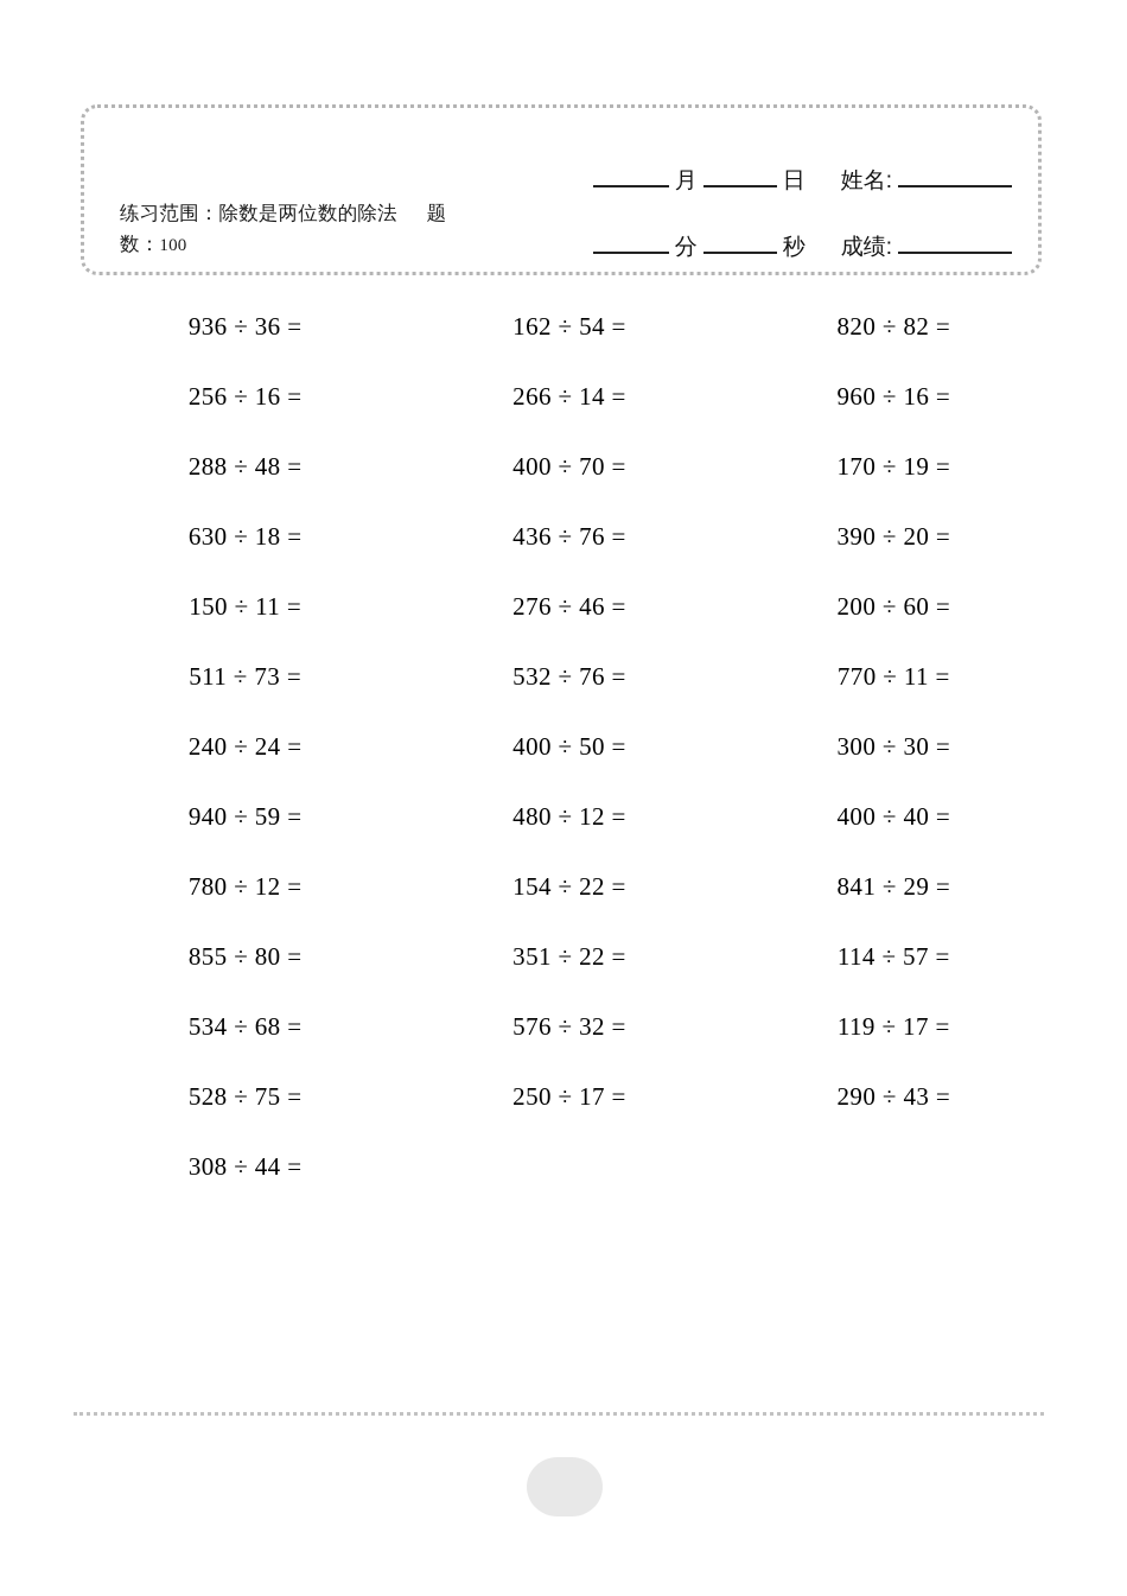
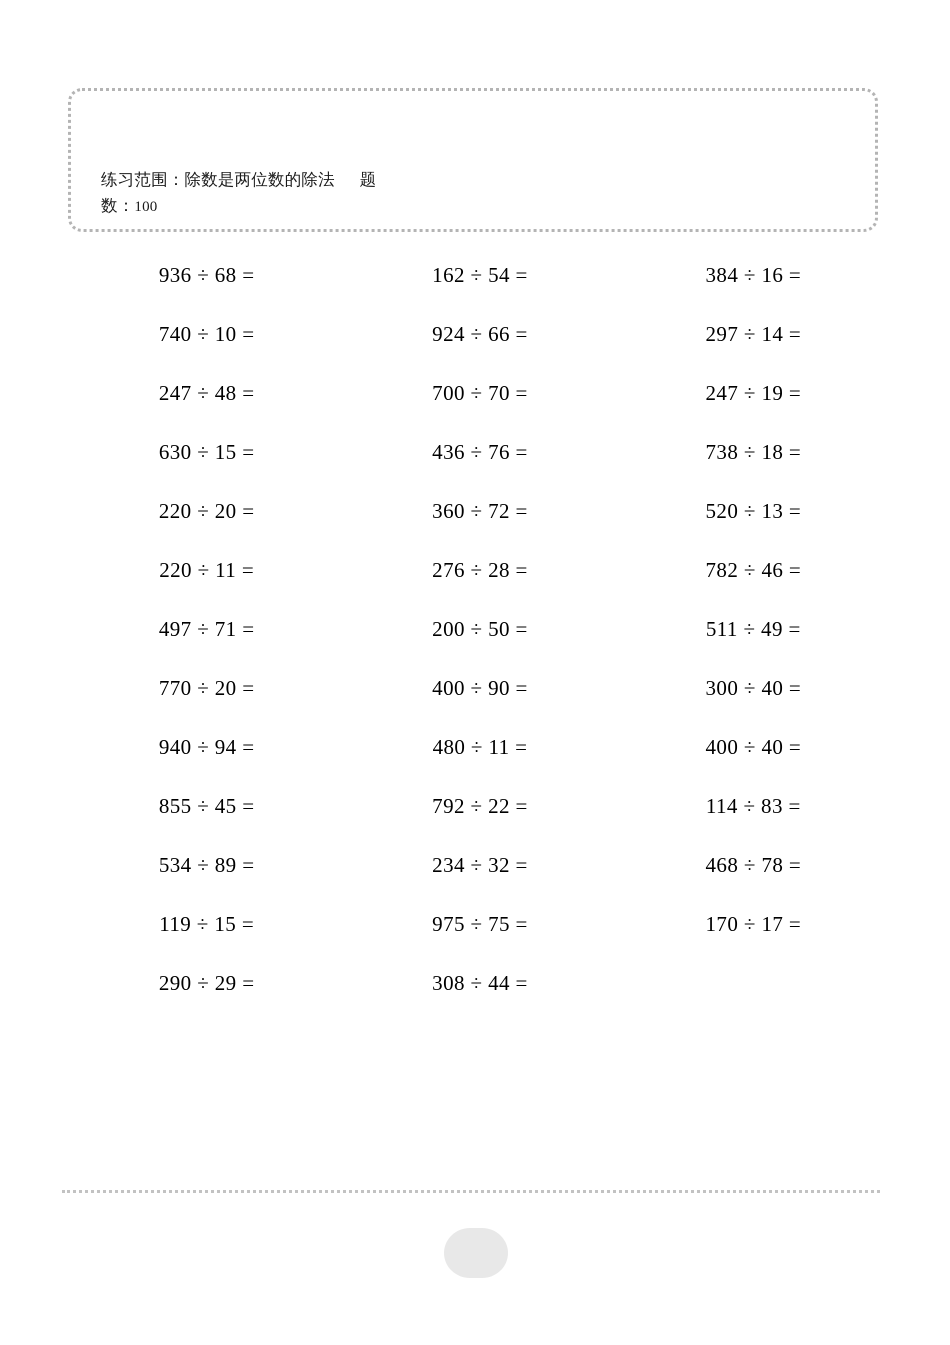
  练习范围：除数是两位数的除法 题数：100
- 月
- 日
- 姓名:
- 分
- 秒
- 成绩:
- 936 ÷ 36 =
+ 936 ÷ 68 =
  162 ÷ 54 =
- 820 ÷ 82 =
- 256 ÷ 16 =
+ 384 ÷ 16 =
+ 740 ÷ 10 =
+ 924 ÷ 66 =
- 266 ÷ 14 =
+ 297 ÷ 14 =
- 960 ÷ 16 =
- 288 ÷ 48 =
+ 247 ÷ 48 =
- 400 ÷ 70 =
+ 700 ÷ 70 =
- 170 ÷ 19 =
+ 247 ÷ 19 =
- 630 ÷ 18 =
+ 630 ÷ 15 =
  436 ÷ 76 =
+ 738 ÷ 18 =
- 390 ÷ 20 =
+ 220 ÷ 20 =
+ 360 ÷ 72 =
+ 520 ÷ 13 =
- 150 ÷ 11 =
+ 220 ÷ 11 =
- 276 ÷ 46 =
+ 276 ÷ 28 =
+ 782 ÷ 46 =
+ 497 ÷ 71 =
- 200 ÷ 60 =
+ 200 ÷ 50 =
- 511 ÷ 73 =
+ 511 ÷ 49 =
- 532 ÷ 76 =
- 770 ÷ 11 =
+ 770 ÷ 20 =
- 240 ÷ 24 =
- 400 ÷ 50 =
+ 400 ÷ 90 =
- 300 ÷ 30 =
+ 300 ÷ 40 =
- 940 ÷ 59 =
+ 940 ÷ 94 =
- 480 ÷ 12 =
+ 480 ÷ 11 =
  400 ÷ 40 =
- 780 ÷ 12 =
- 154 ÷ 22 =
- 841 ÷ 29 =
- 855 ÷ 80 =
+ 855 ÷ 45 =
- 351 ÷ 22 =
+ 792 ÷ 22 =
- 114 ÷ 57 =
+ 114 ÷ 83 =
- 534 ÷ 68 =
+ 534 ÷ 89 =
- 576 ÷ 32 =
+ 234 ÷ 32 =
+ 468 ÷ 78 =
- 119 ÷ 17 =
+ 119 ÷ 15 =
- 528 ÷ 75 =
+ 975 ÷ 75 =
- 250 ÷ 17 =
+ 170 ÷ 17 =
- 290 ÷ 43 =
+ 290 ÷ 29 =
  308 ÷ 44 =
